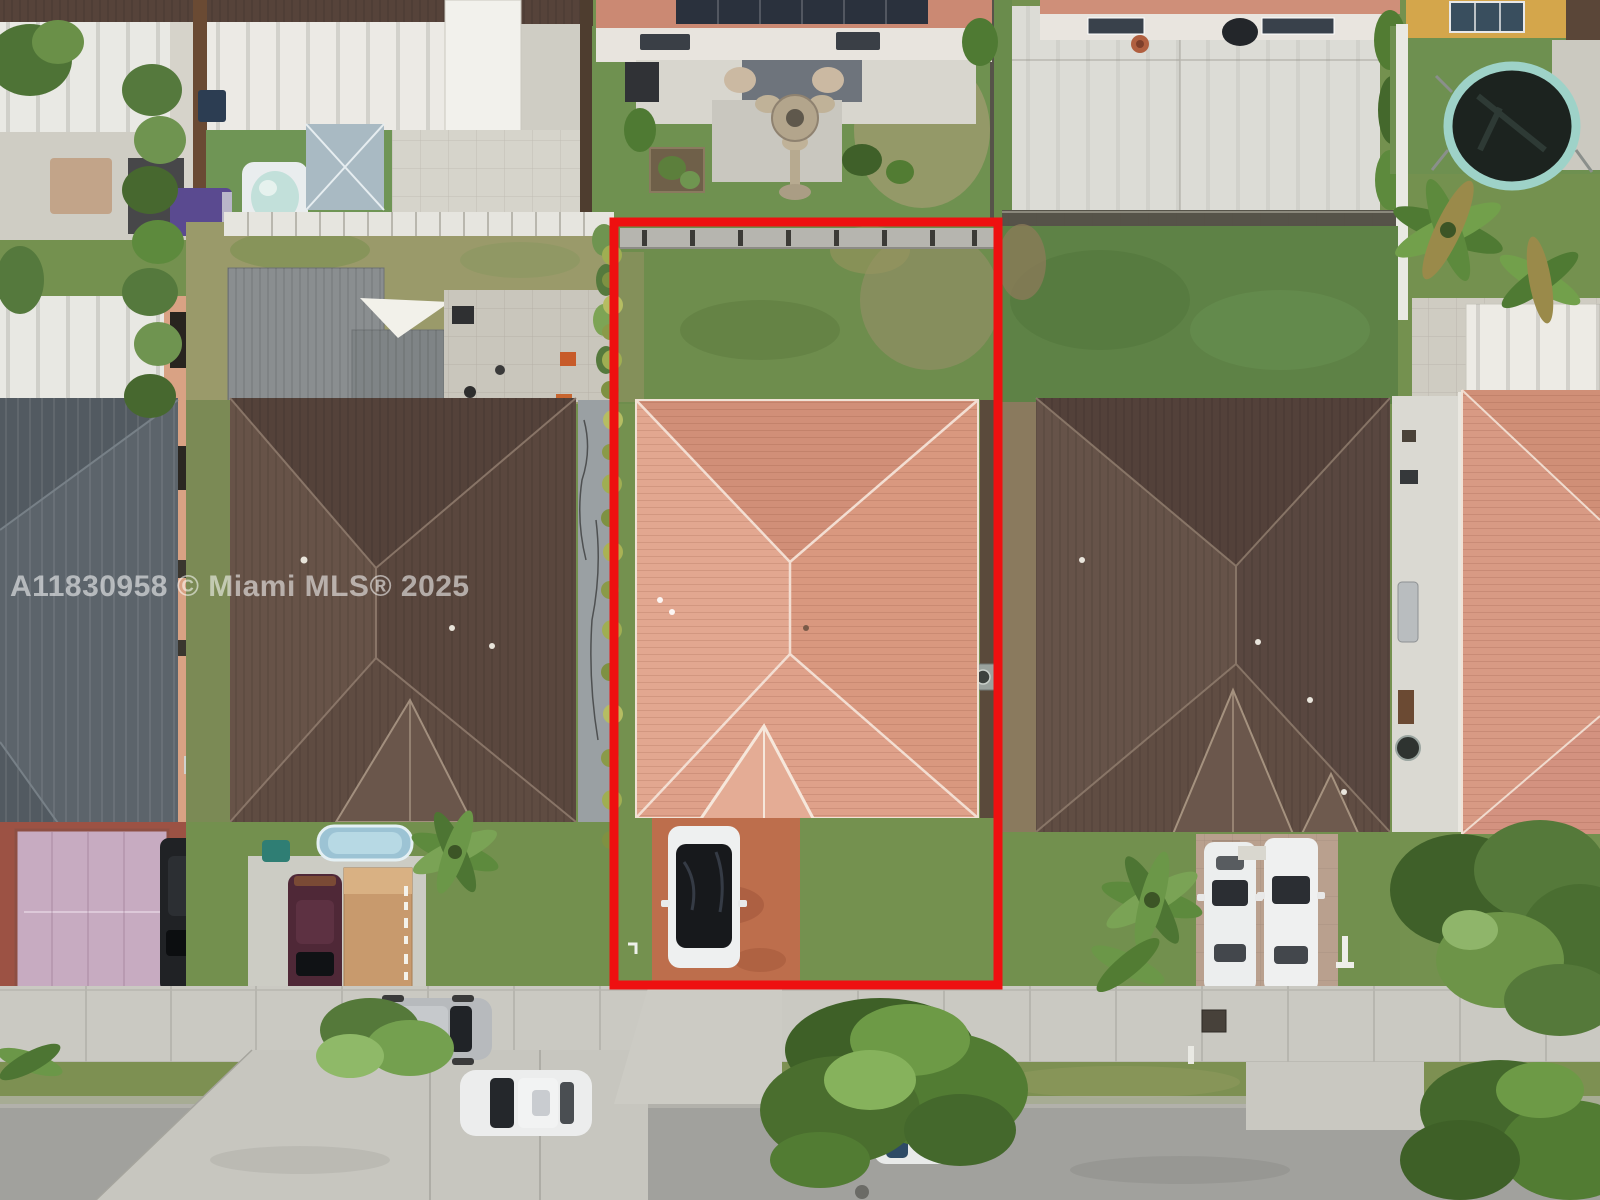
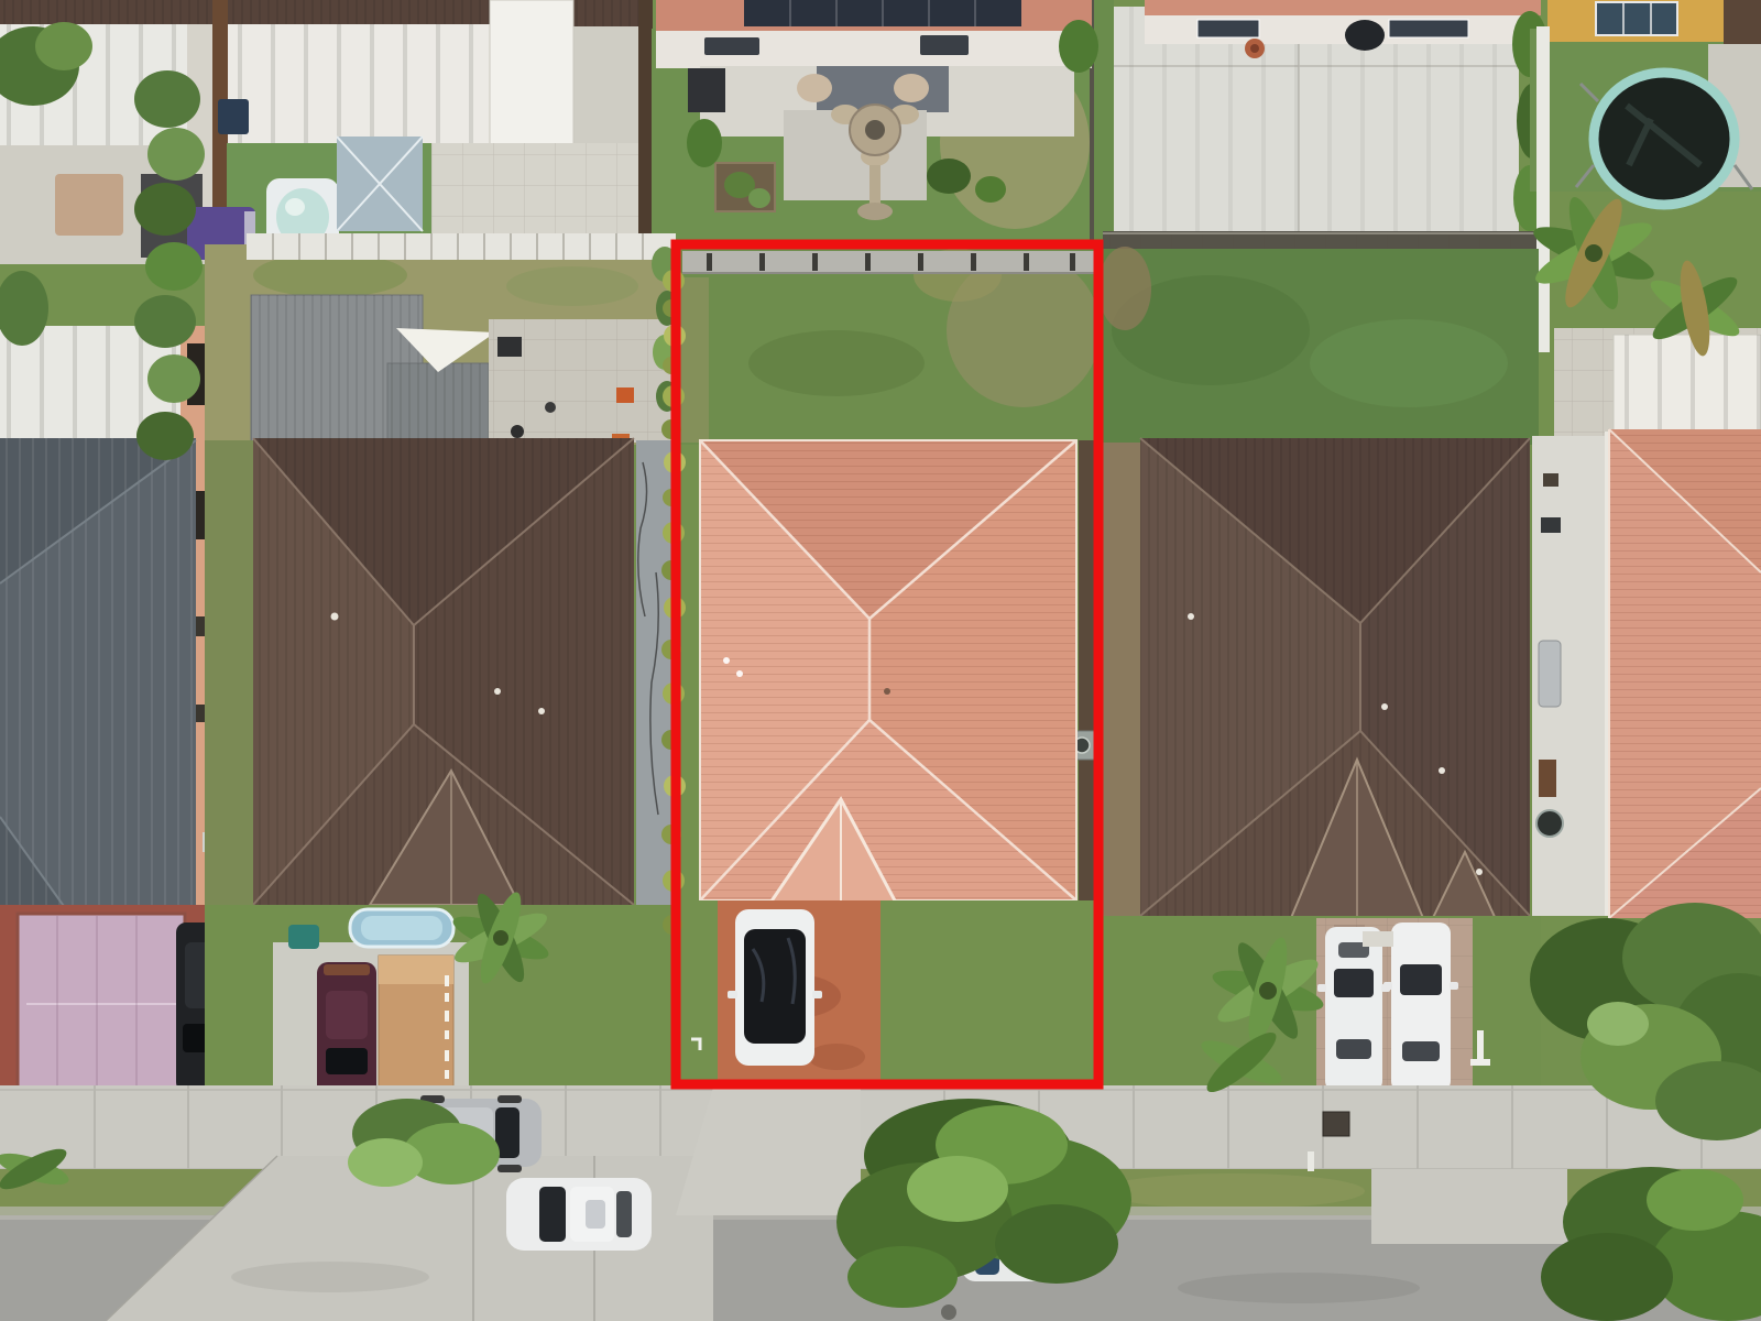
- A11830958 © Miami MLS® 2025
